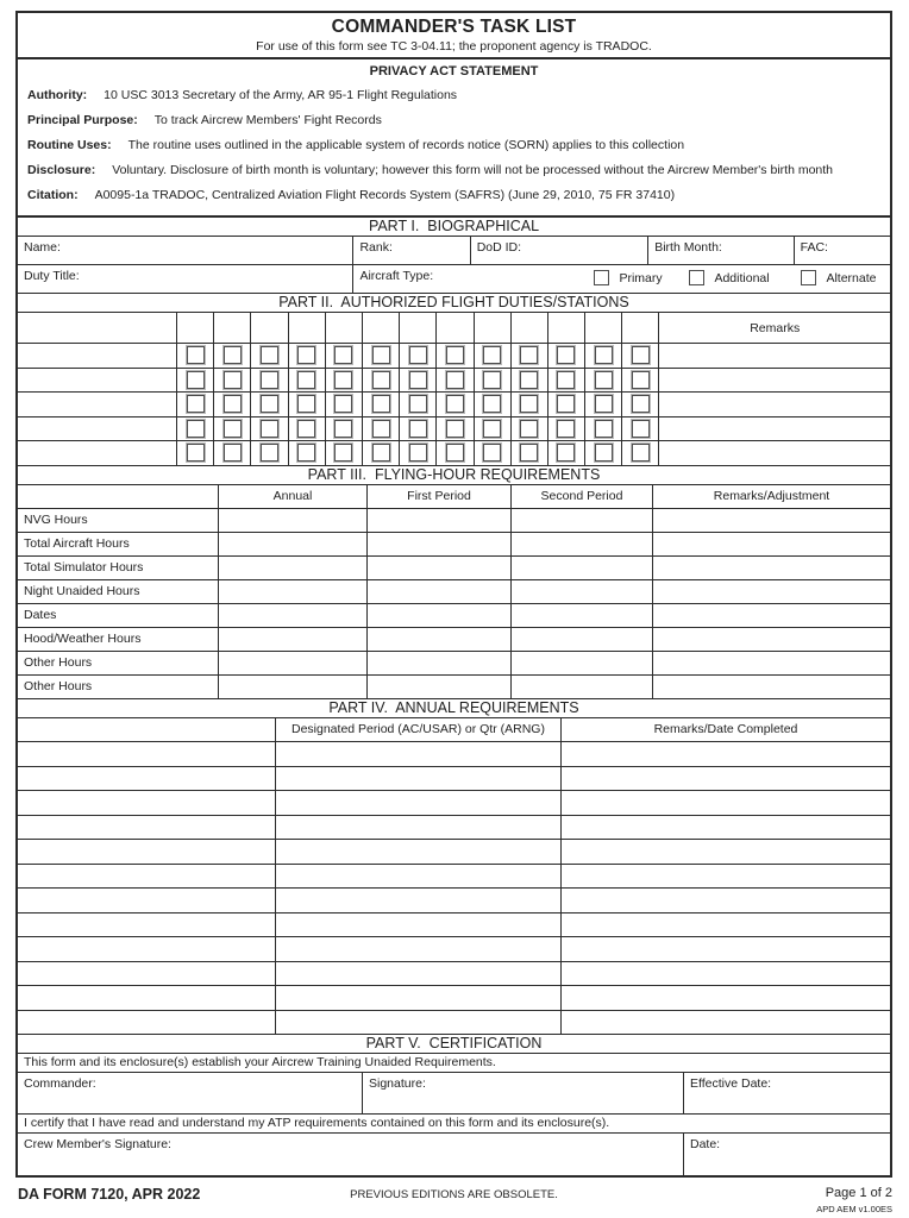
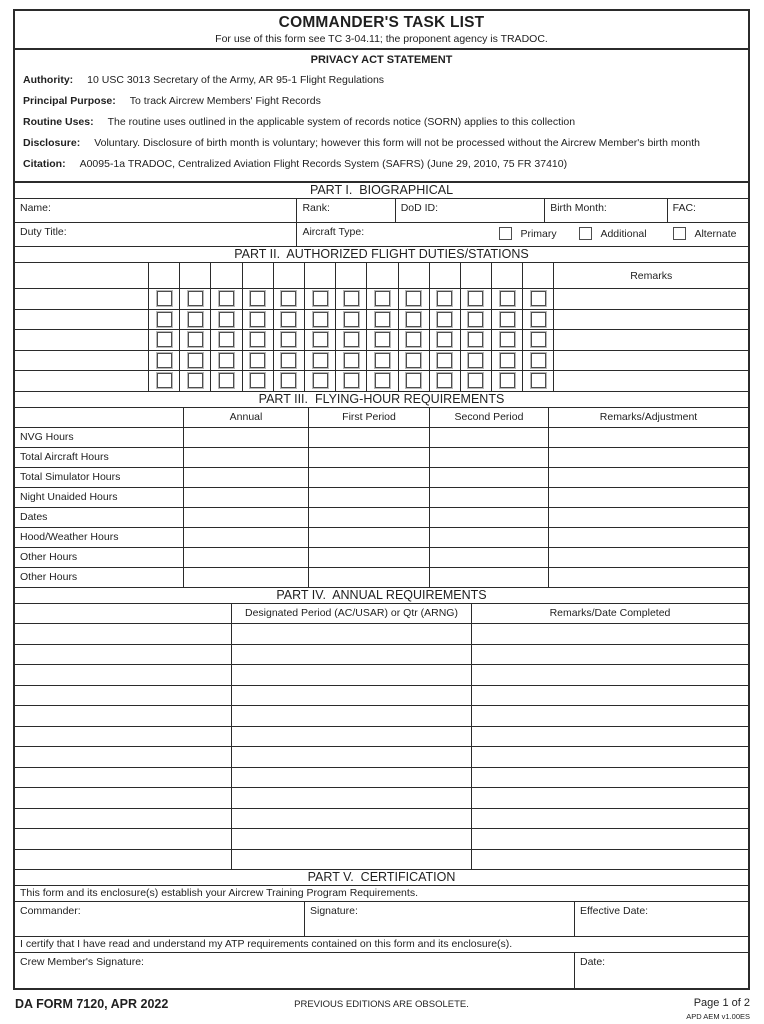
  COMMANDER'S TASK LIST
  For use of this form see TC 3-04.11; the proponent agency is TRADOC.
  PRIVACY ACT STATEMENT
  Authority: 10 USC 3013 Secretary of the Army, AR 95-1 Flight Regulations
  Principal Purpose: To track Aircrew Members' Fight Records
  Routine Uses: The routine uses outlined in the applicable system of records notice (SORN) applies to this collection
  Disclosure: Voluntary. Disclosure of birth month is voluntary; however this form will not be processed without the Aircrew Member's birth month
  Citation: A0095-1a TRADOC, Centralized Aviation Flight Records System (SAFRS) (June 29, 2010, 75 FR 37410)
  PART I. BIOGRAPHICAL
  Name:
  Rank:
  DoD ID:
  Birth Month:
  FAC:
  Duty Title:
  Aircraft Type:
  Primary
  Additional
  Alternate
  PART II. AUTHORIZED FLIGHT DUTIES/STATIONS
  Remarks
  PART III. FLYING-HOUR REQUIREMENTS
  Annual
  First Period
  Second Period
  Remarks/Adjustment
  NVG Hours
  Total Aircraft Hours
  Total Simulator Hours
  Night Unaided Hours
  Dates
  Hood/Weather Hours
  Other Hours
  Other Hours
  PART IV. ANNUAL REQUIREMENTS
  Designated Period (AC/USAR) or Qtr (ARNG)
  Remarks/Date Completed
  PART V. CERTIFICATION
- This form and its enclosure(s) establish your Aircrew Training Unaided Requirements.
+ This form and its enclosure(s) establish your Aircrew Training Program Requirements.
  Commander:
  Signature:
  Effective Date:
  I certify that I have read and understand my ATP requirements contained on this form and its enclosure(s).
  Crew Member's Signature:
  Date:
  DA FORM 7120, APR 2022
  PREVIOUS EDITIONS ARE OBSOLETE.
  Page 1 of 2
  APD AEM v1.00ES
